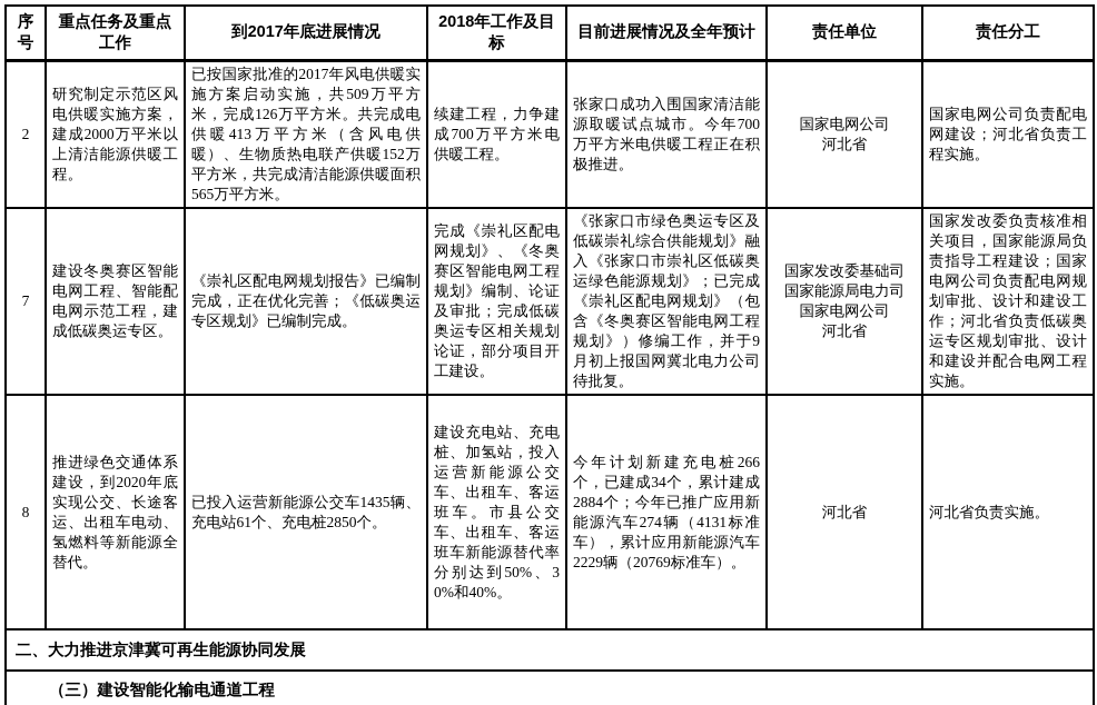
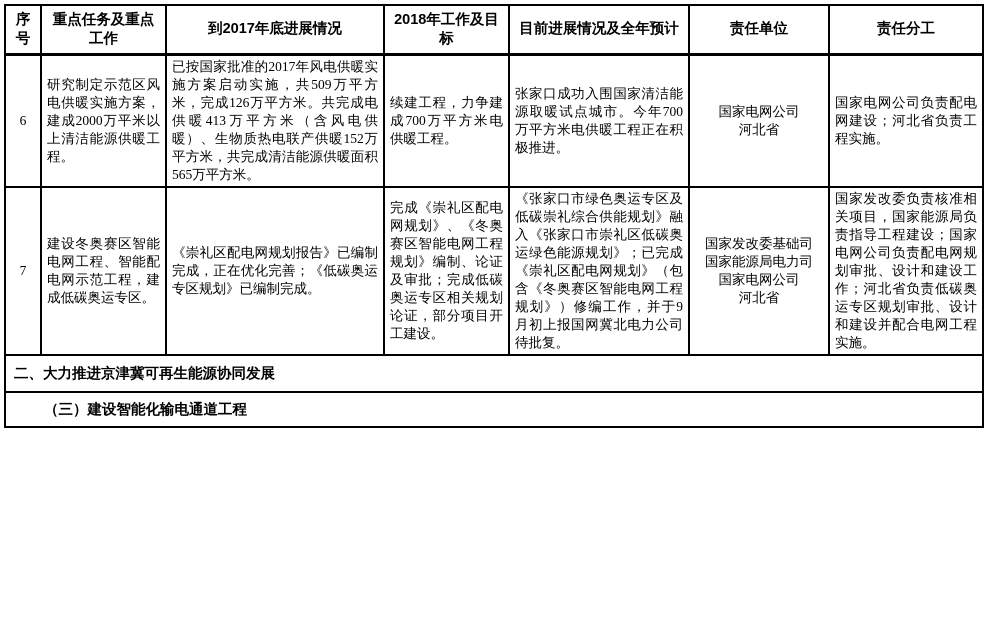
  序号	重点任务及重点工作	到2017年底进展情况	2018年工作及目标	目前进展情况及全年预计	责任单位	责任分工
- 2	研究制定示范区风电供暖实施方案，建成2000万平米以上清洁能源供暖工程。	已按国家批准的2017年风电供暖实施方案启动实施，共509万平方米，完成126万平方米。共完成电供暖413万平方米（含风电供暖）、生物质热电联产供暖152万平方米，共完成清洁能源供暖面积565万平方米。	续建工程，力争建成700万平方米电供暖工程。	张家口成功入围国家清洁能源取暖试点城市。今年700万平方米电供暖工程正在积极推进。	国家电网公司 河北省	国家电网公司负责配电网建设；河北省负责工程实施。
+ 6	研究制定示范区风电供暖实施方案，建成2000万平米以上清洁能源供暖工程。	已按国家批准的2017年风电供暖实施方案启动实施，共509万平方米，完成126万平方米。共完成电供暖413万平方米（含风电供暖）、生物质热电联产供暖152万平方米，共完成清洁能源供暖面积565万平方米。	续建工程，力争建成700万平方米电供暖工程。	张家口成功入围国家清洁能源取暖试点城市。今年700万平方米电供暖工程正在积极推进。	国家电网公司 河北省	国家电网公司负责配电网建设；河北省负责工程实施。
  7	建设冬奥赛区智能电网工程、智能配电网示范工程，建成低碳奥运专区。	《崇礼区配电网规划报告》已编制完成，正在优化完善；《低碳奥运专区规划》已编制完成。	完成《崇礼区配电网规划》、《冬奥赛区智能电网工程规划》编制、论证及审批；完成低碳奥运专区相关规划论证，部分项目开工建设。	《张家口市绿色奥运专区及低碳崇礼综合供能规划》融入《张家口市崇礼区低碳奥运绿色能源规划》；已完成《崇礼区配电网规划》（包含《冬奥赛区智能电网工程规划》）修编工作，并于9月初上报国网冀北电力公司待批复。	国家发改委基础司 国家能源局电力司 国家电网公司 河北省	国家发改委负责核准相关项目，国家能源局负责指导工程建设；国家电网公司负责配电网规划审批、设计和建设工作；河北省负责低碳奥运专区规划审批、设计和建设并配合电网工程实施。
- 8	推进绿色交通体系建设，到2020年底实现公交、长途客运、出租车电动、氢燃料等新能源全替代。	已投入运营新能源公交车1435辆、充电站61个、充电桩2850个。	建设充电站、充电桩、加氢站，投入运营新能源公交车、出租车、客运班车。市县公交车、出租车、客运班车新能源替代率分别达到50%、30%和40%。	今年计划新建充电桩266个，已建成34个，累计建成2884个；今年已推广应用新能源汽车274辆（4131标准车），累计应用新能源汽车2229辆（20769标准车）。	河北省	河北省负责实施。
  二、大力推进京津冀可再生能源协同发展
  （三）建设智能化输电通道工程
